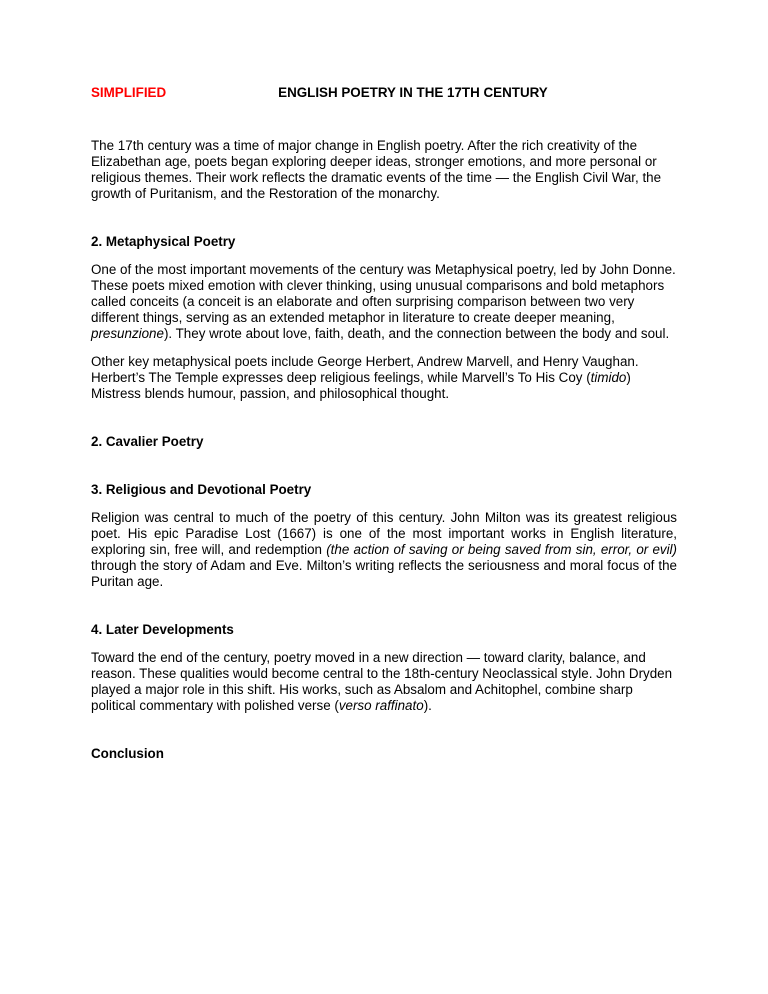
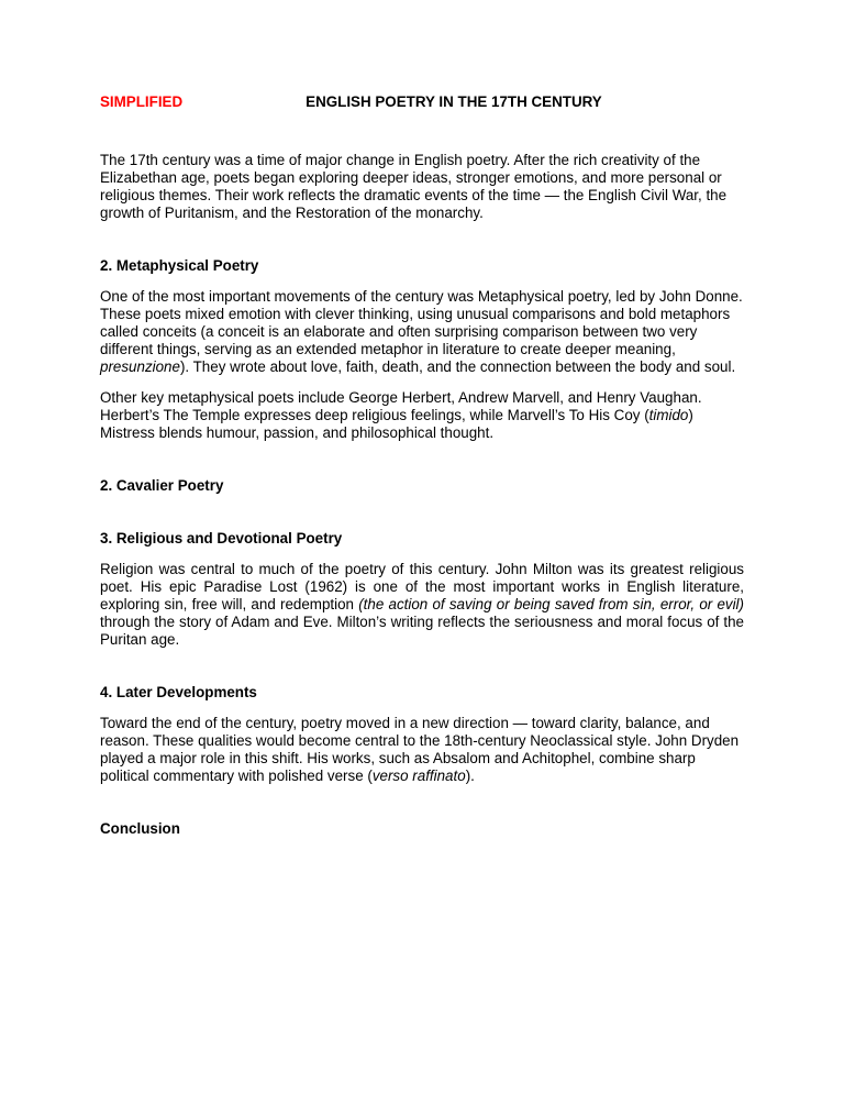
  SIMPLIFIED
  ENGLISH POETRY IN THE 17TH CENTURY
  The 17th century was a time of major change in English poetry. After the rich creativity of the Elizabethan age, poets began exploring deeper ideas, stronger emotions, and more personal or religious themes. Their work reflects the dramatic events of the time — the English Civil War, the growth of Puritanism, and the Restoration of the monarchy.
  2. Metaphysical Poetry
  One of the most important movements of the century was Metaphysical poetry, led by John Donne. These poets mixed emotion with clever thinking, using unusual comparisons and bold metaphors called conceits (a conceit is an elaborate and often surprising comparison between two very different things, serving as an extended metaphor in literature to create deeper meaning, presunzione). They wrote about love, faith, death, and the connection between the body and soul.
  Other key metaphysical poets include George Herbert, Andrew Marvell, and Henry Vaughan. Herbert’s The Temple expresses deep religious feelings, while Marvell’s To His Coy (timido) Mistress blends humour, passion, and philosophical thought.
  2. Cavalier Poetry
  3. Religious and Devotional Poetry
- Religion was central to much of the poetry of this century. John Milton was its greatest religious poet. His epic Paradise Lost (1667) is one of the most important works in English literature, exploring sin, free will, and redemption (the action of saving or being saved from sin, error, or evil) through the story of Adam and Eve. Milton’s writing reflects the seriousness and moral focus of the Puritan age.
+ Religion was central to much of the poetry of this century. John Milton was its greatest religious poet. His epic Paradise Lost (1962) is one of the most important works in English literature, exploring sin, free will, and redemption (the action of saving or being saved from sin, error, or evil) through the story of Adam and Eve. Milton’s writing reflects the seriousness and moral focus of the Puritan age.
  4. Later Developments
  Toward the end of the century, poetry moved in a new direction — toward clarity, balance, and reason. These qualities would become central to the 18th-century Neoclassical style. John Dryden played a major role in this shift. His works, such as Absalom and Achitophel, combine sharp political commentary with polished verse (verso raffinato).
  Conclusion
